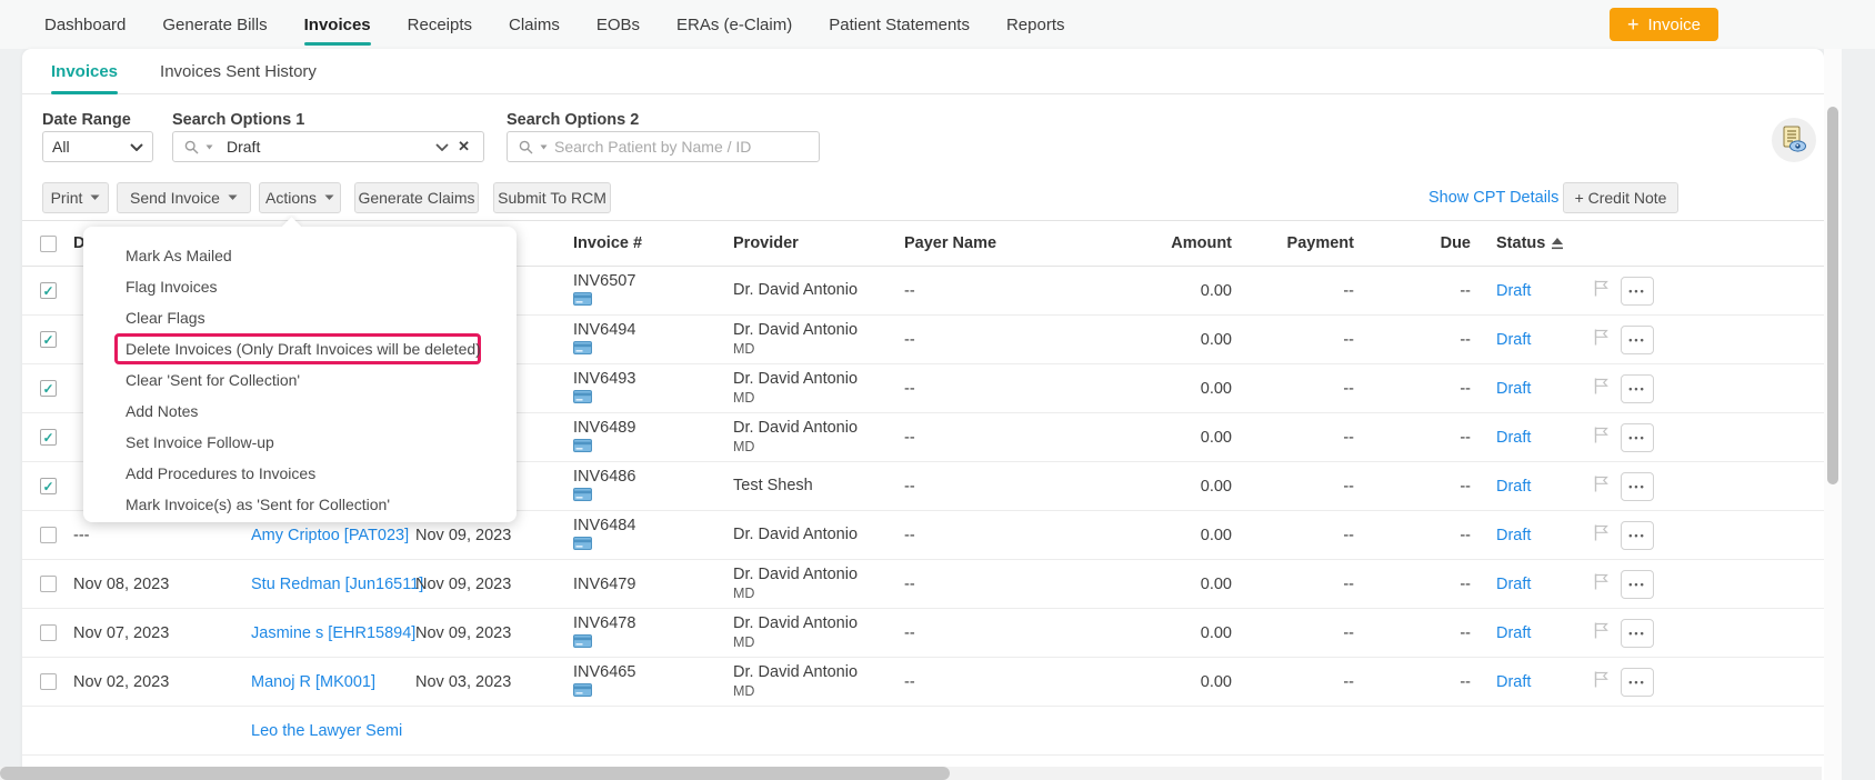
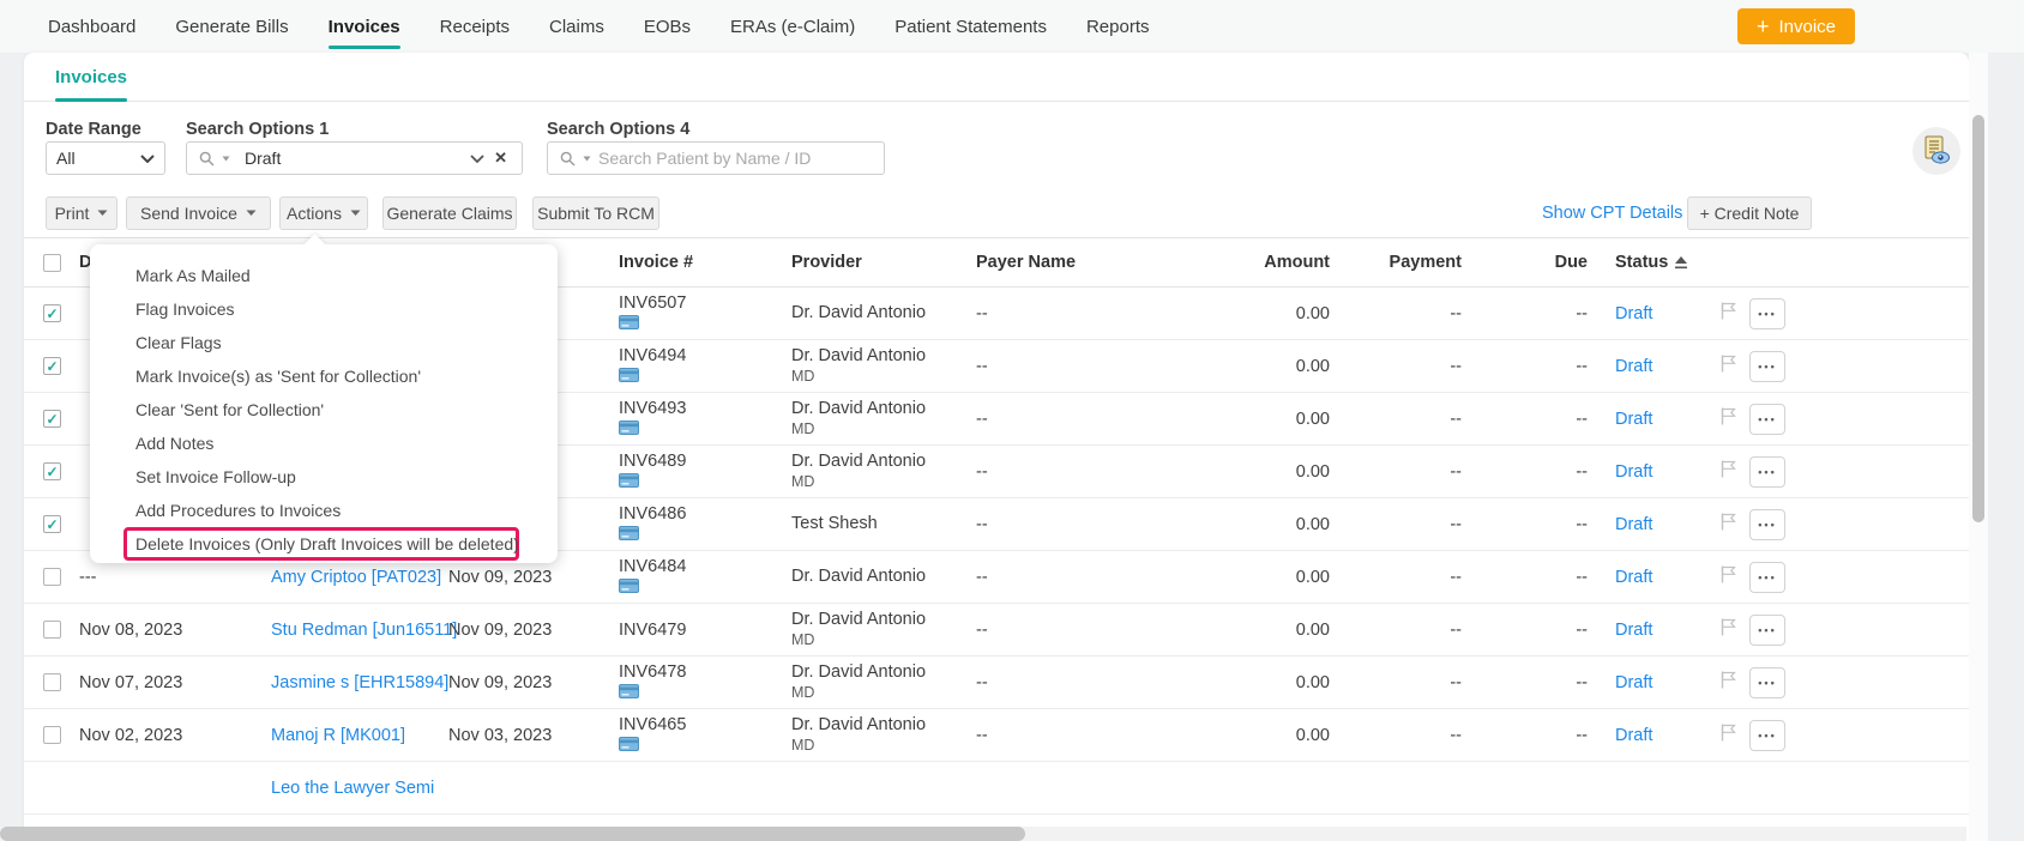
  Dashboard
  Generate Bills
  Invoices
  Receipts
  Claims
  EOBs
  ERAs (e-Claim)
  Patient Statements
  Reports
  +
  Invoice
  Invoices
- Invoices Sent History
  Date Range
  All
  Search Options 1
  Draft
  ✕
- Search Options 2
+ Search Options 4
  Search Patient by Name / ID
  Print
  Send Invoice
  Actions
  Generate Claims
  Submit To RCM
  Show CPT Details
  + Credit Note
  Invoice #
  Provider
  Payer Name
  Amount
  Payment
  Due
  Status
  ✓
  INV6507
  Dr. David Antonio
  --
  0.00
  --
  --
  Draft
  •••
  ✓
  INV6494
  Dr. David Antonio
  MD
  --
  0.00
  --
  --
  Draft
  •••
  ✓
  INV6493
  Dr. David Antonio
  MD
  --
  0.00
  --
  --
  Draft
  •••
  ✓
  INV6489
  Dr. David Antonio
  MD
  --
  0.00
  --
  --
  Draft
  •••
  ✓
  INV6486
  Test Shesh
  --
  0.00
  --
  --
  Draft
  •••
  ---
  Amy Criptoo [PAT023]
  Nov 09, 2023
  INV6484
  Dr. David Antonio
  --
  0.00
  --
  --
  Draft
  •••
  Nov 08, 2023
  Stu Redman [Jun16511]
  Nov 09, 2023
  INV6479
  Dr. David Antonio
  MD
  --
  0.00
  --
  --
  Draft
  •••
  Nov 07, 2023
  Jasmine s [EHR15894]
  Nov 09, 2023
  INV6478
  Dr. David Antonio
  MD
  --
  0.00
  --
  --
  Draft
  •••
  Nov 02, 2023
  Manoj R [MK001]
  Nov 03, 2023
  INV6465
  Dr. David Antonio
  MD
  --
  0.00
  --
  --
  Draft
  •••
  Leo the Lawyer Semi
  Mark As Mailed
  Flag Invoices
  Clear Flags
- Delete Invoices (Only Draft Invoices will be deleted)
+ Mark Invoice(s) as 'Sent for Collection'
  Clear 'Sent for Collection'
  Add Notes
  Set Invoice Follow-up
  Add Procedures to Invoices
- Mark Invoice(s) as 'Sent for Collection'
+ Delete Invoices (Only Draft Invoices will be deleted)
